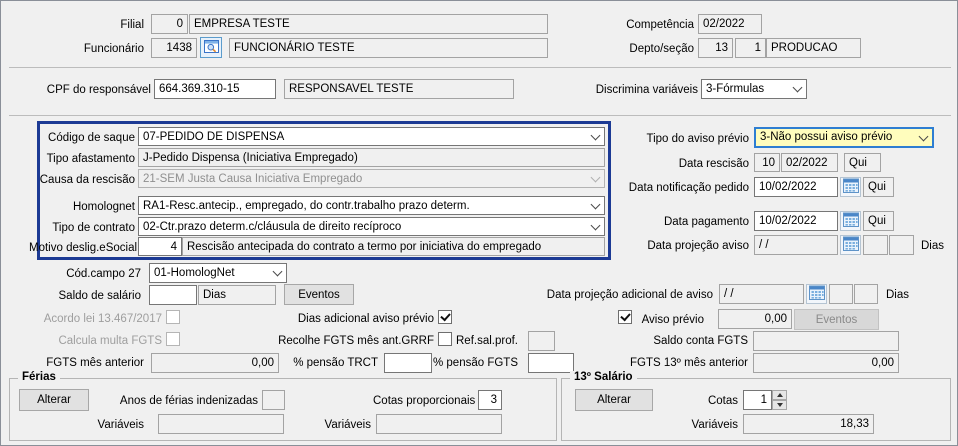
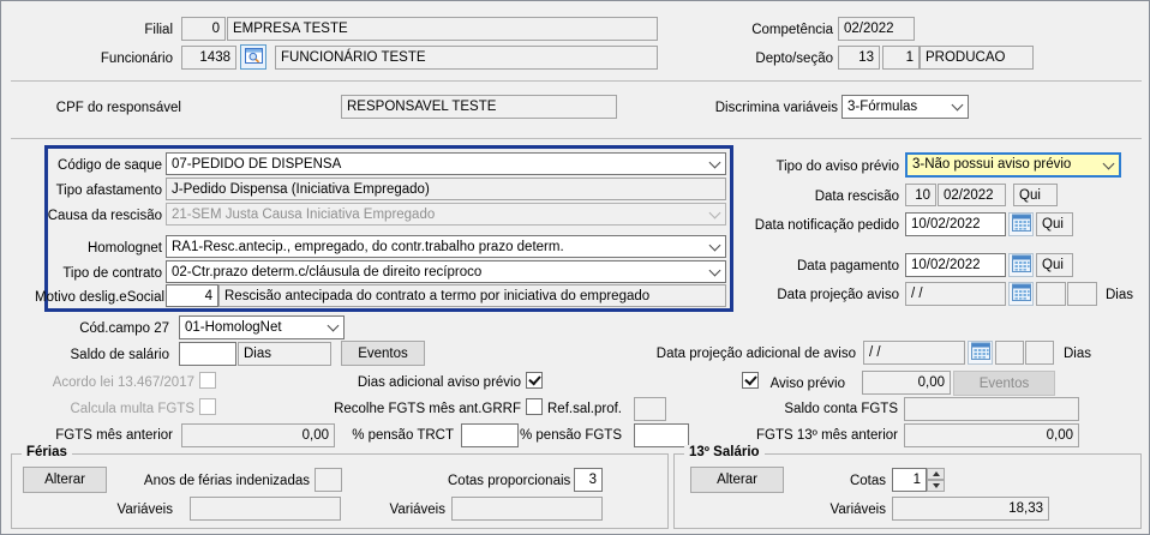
  Filial
  0
  EMPRESA TESTE
  Funcionário
  1438
  FUNCIONÁRIO TESTE
  Competência
  02/2022
  Depto/seção
  13
  1
  PRODUCAO
  CPF do responsável
- 664.369.310-15
  RESPONSAVEL TESTE
  Discrimina variáveis
  3-Fórmulas
  Código de saque
  07-PEDIDO DE DISPENSA
  Tipo afastamento
  J-Pedido Dispensa (Iniciativa Empregado)
  Causa da rescisão
  21-SEM Justa Causa Iniciativa Empregado
  Homolognet
  RA1-Resc.antecip., empregado, do contr.trabalho prazo determ.
  Tipo de contrato
  02-Ctr.prazo determ.c/cláusula de direito recíproco
  Motivo deslig.eSocial
  4
  Rescisão antecipada do contrato a termo por iniciativa do empregado
  Tipo do aviso prévio
  3-Não possui aviso prévio
  Data rescisão
  10
  02/2022
  Qui
  Data notificação pedido
  10/02/2022
  Qui
  Data pagamento
  10/02/2022
  Qui
  Data projeção aviso
  / /
  Dias
  Cód.campo 27
  01-HomologNet
  Saldo de salário
  Dias
  Eventos
  Data projeção adicional de aviso
  / /
  Dias
  Acordo lei 13.467/2017
  Dias adicional aviso prévio
  Aviso prévio
  0,00
  Eventos
  Calcula multa FGTS
  Recolhe FGTS mês ant.GRRF
  Ref.sal.prof.
  Saldo conta FGTS
  FGTS mês anterior
  0,00
  % pensão TRCT
  % pensão FGTS
  FGTS 13º mês anterior
  0,00
  Férias
  Alterar
  Anos de férias indenizadas
  Cotas proporcionais
  3
  Variáveis
  Variáveis
  13º Salário
  Alterar
  Cotas
  1
  Variáveis
  18,33
